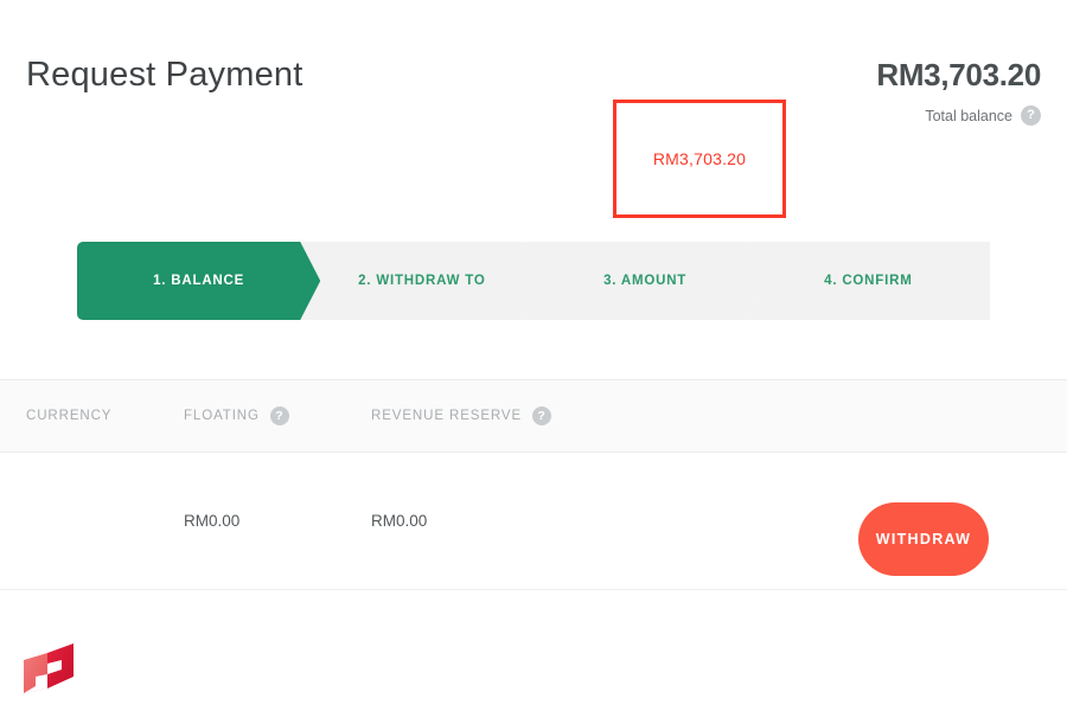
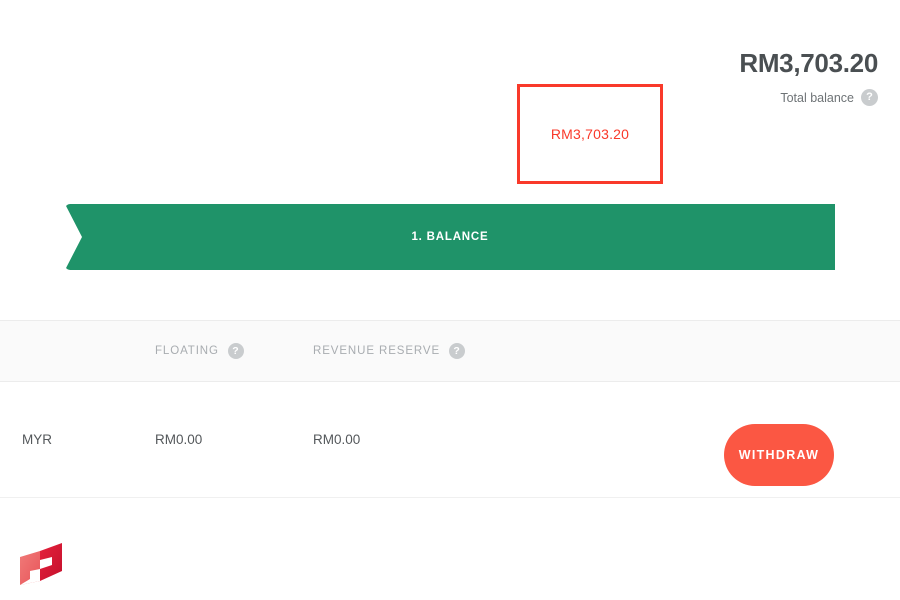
- Request Payment
  RM3,703.20
  Total balance
  ?
  1. BALANCE
- 2. WITHDRAW TO
- 3. AMOUNT
- 4. CONFIRM
- CURRENCY
  FLOATING
  ?
  REVENUE RESERVE
  ?
+ MYR
  RM0.00
  RM0.00
  RM3,703.20
  WITHDRAW
